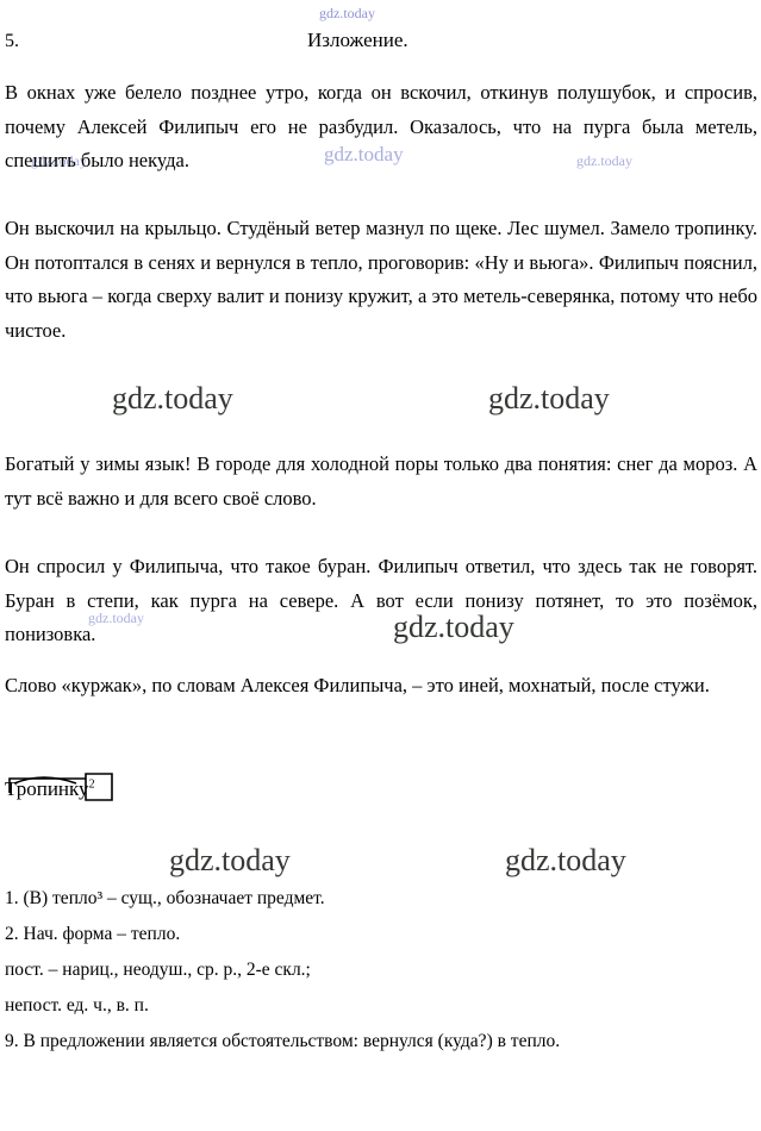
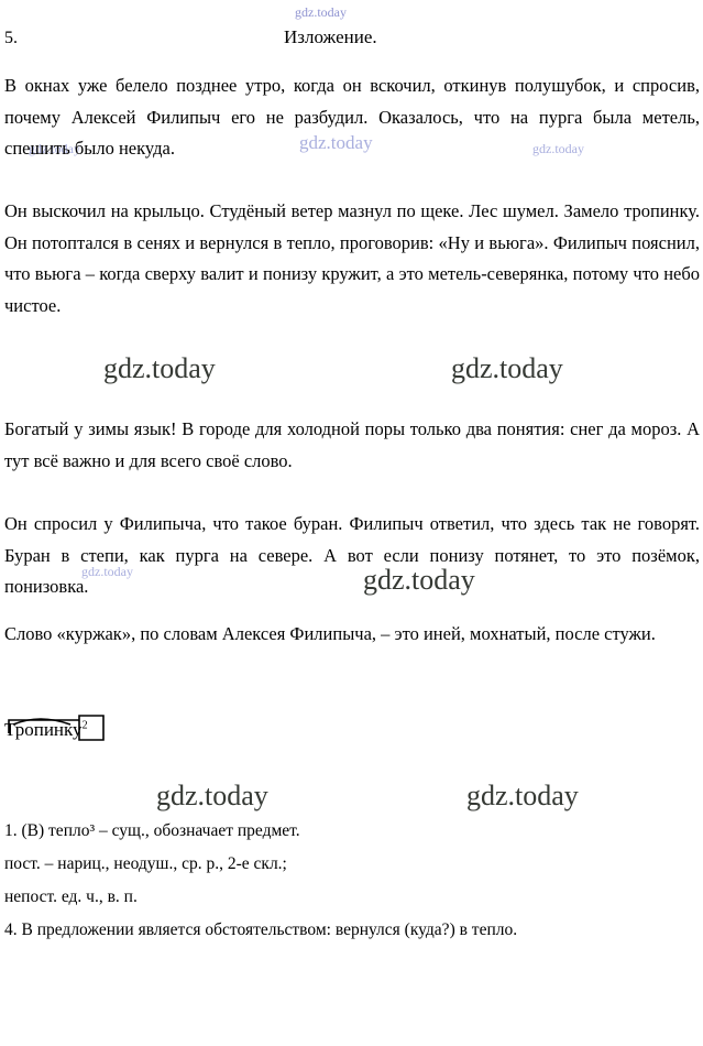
  gdz.today
  gdz.today
  gdz.today
  gdz.today
  gdz.today
  gdz.today
  gdz.today
  gdz.today
  gdz.today
  gdz.today
  5.
  Изложение.
  В окнах уже белело позднее утро, когда он вскочил, откинув полушубок, и спросив, почему Алексей Филипыч его не разбудил. Оказалось, что на пурга была метель, спешить было некуда.
  Он выскочил на крыльцо. Студёный ветер мазнул по щеке. Лес шумел. Замело тропинку. Он потоптался в сенях и вернулся в тепло, проговорив: «Ну и вьюга». Филипыч пояснил, что вьюга – когда сверху валит и понизу кружит, а это метель-северянка, потому что небо чистое.
  Богатый у зимы язык! В городе для холодной поры только два понятия: снег да мороз. А тут всё важно и для всего своё слово.
  Он спросил у Филипыча, что такое буран. Филипыч ответил, что здесь так не говорят. Буран в степи, как пурга на севере. А вот если понизу потянет, то это позёмок, понизовка.
  Слово «куржак», по словам Алексея Филипыча, – это иней, мохнатый, после стужи.
  Тропинку2
  1. (В) тепло³ – сущ., обозначает предмет.
- 2. Нач. форма – тепло.
  пост. – нариц., неодуш., ср. р., 2-е скл.;
  непост. ед. ч., в. п.
- 9. В предложении является обстоятельством: вернулся (куда?) в тепло.
+ 4. В предложении является обстоятельством: вернулся (куда?) в тепло.
